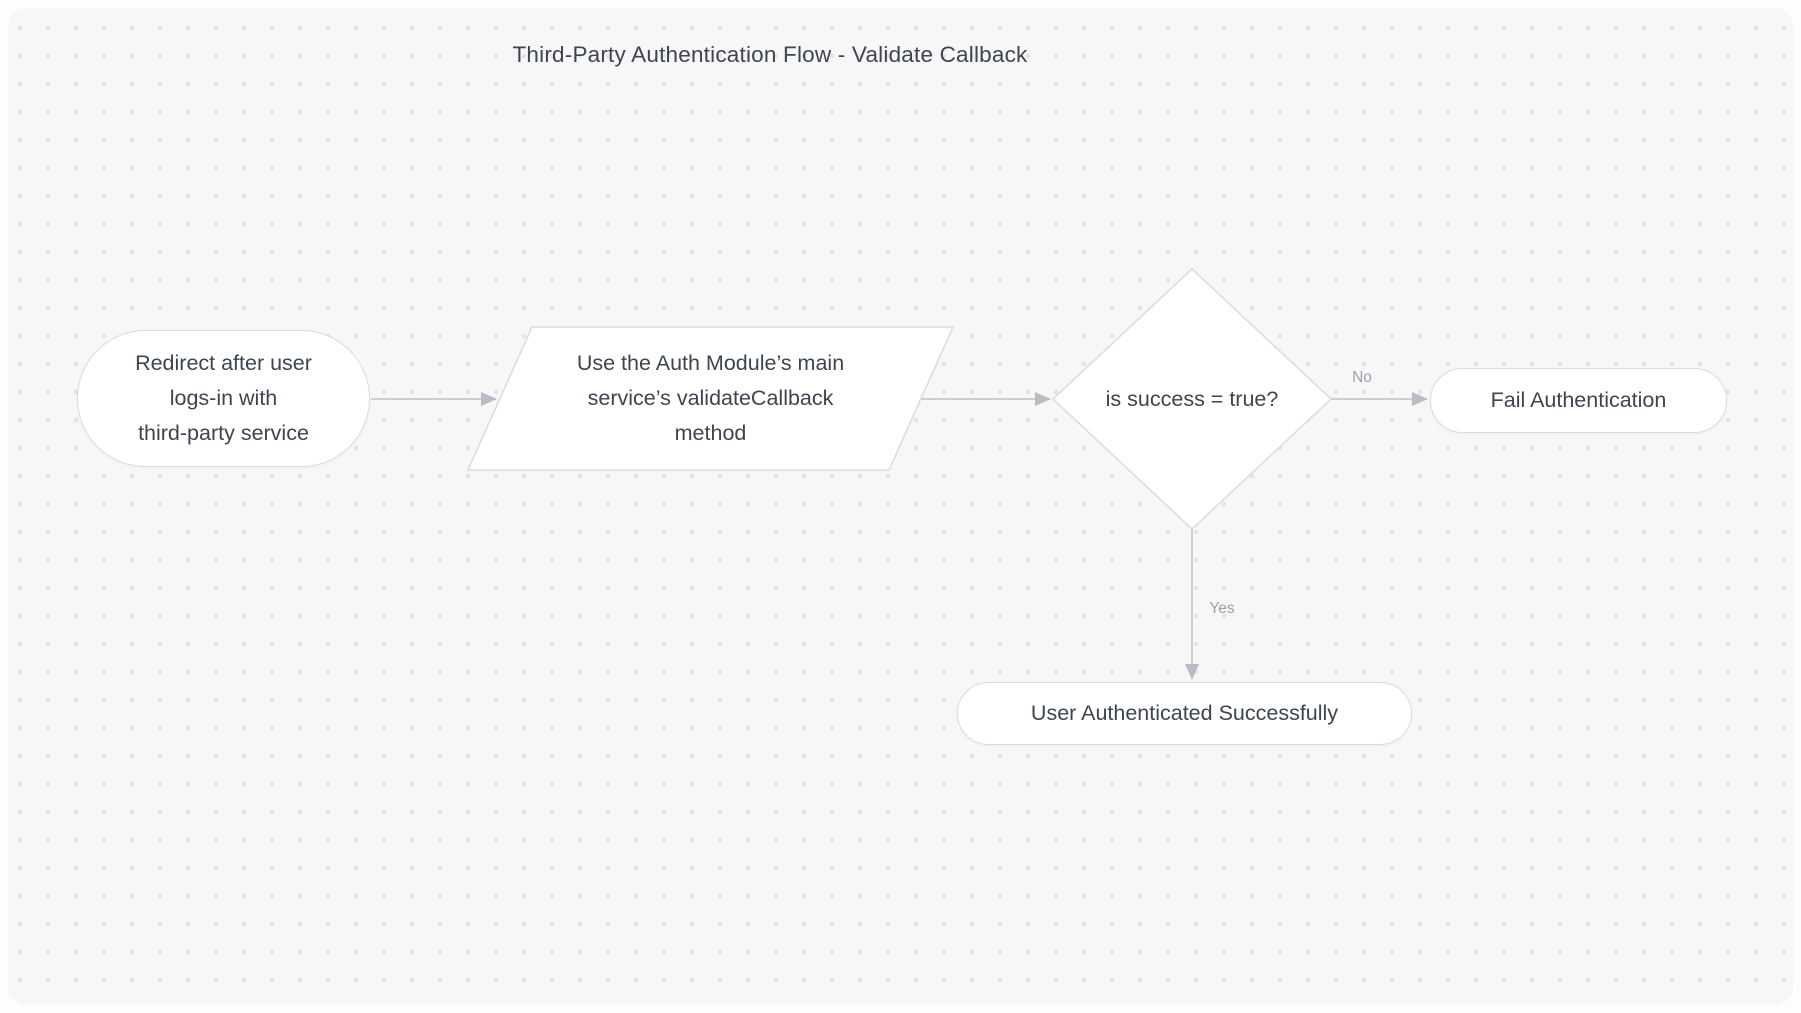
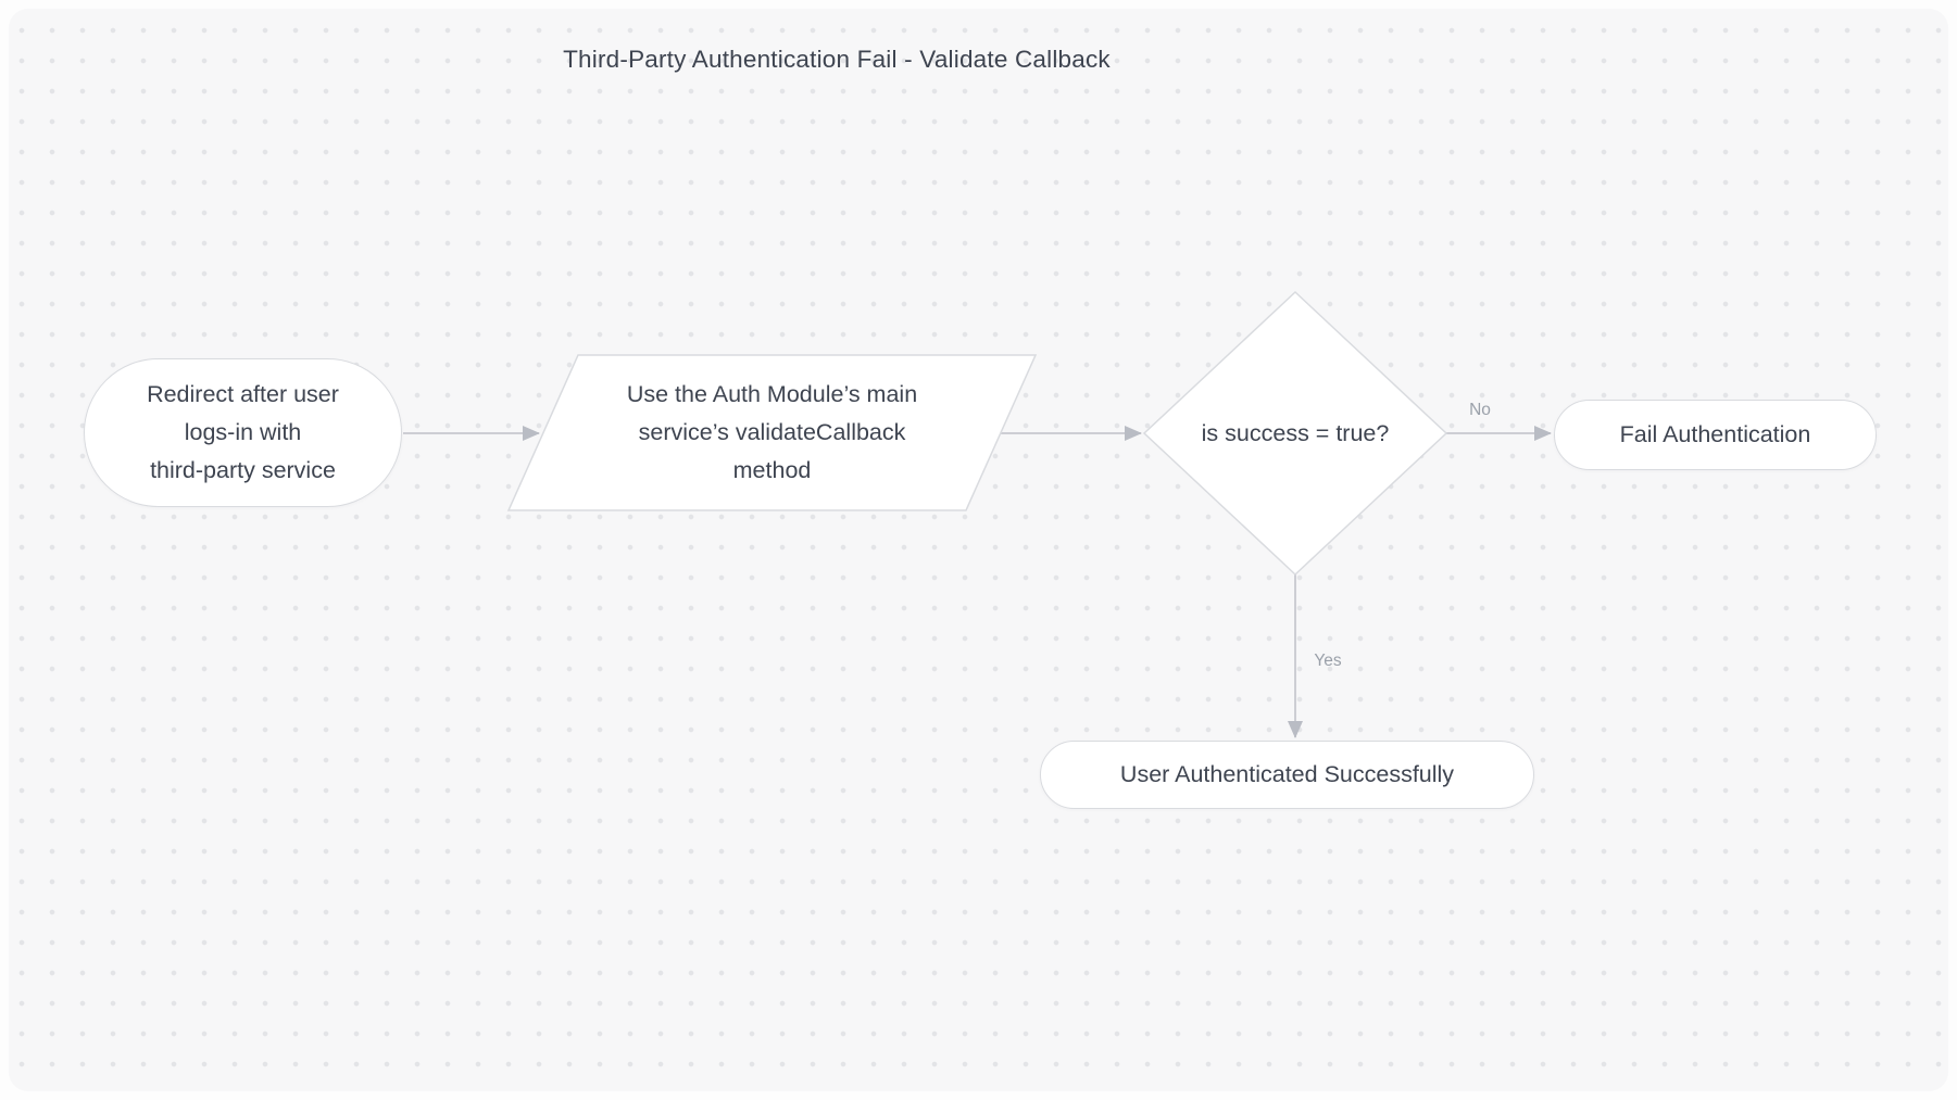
- Third-Party Authentication Flow - Validate Callback
+ Third-Party Authentication Fail - Validate Callback
  Redirect after user
  logs-in with
  third-party service
  Use the Auth Module’s main
  service’s validateCallback
  method
  is success = true?
  Fail Authentication
  User Authenticated Successfully
  No
  Yes
